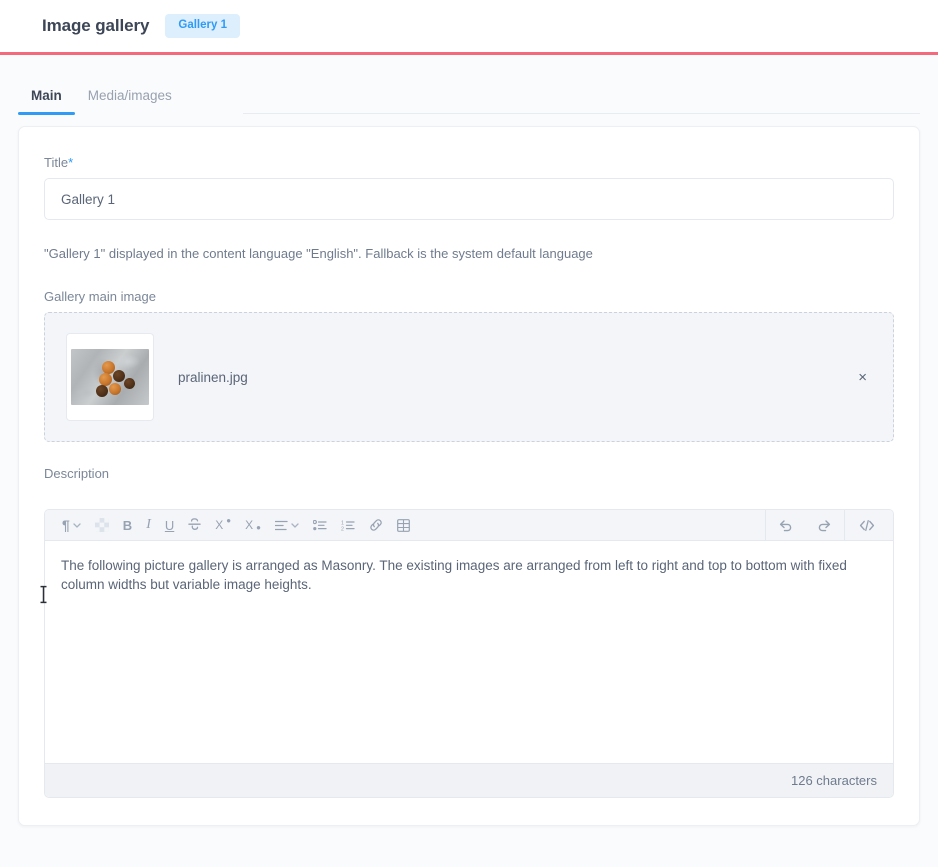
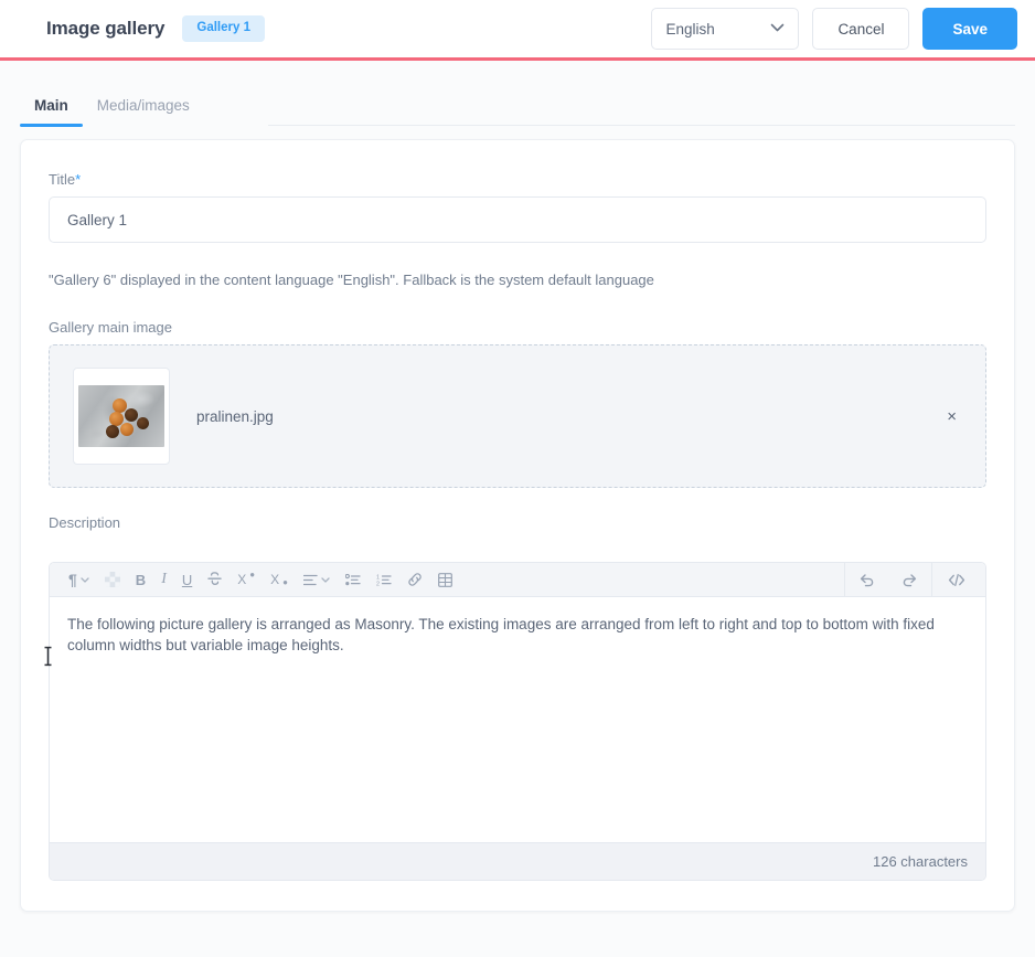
  Image gallery
  Gallery 1
+ English
+ Cancel
+ Save
  Main
  Media/images
  Title*
  Gallery 1
- "Gallery 1" displayed in the content language "English". Fallback is the system default language
+ "Gallery 6" displayed in the content language "English". Fallback is the system default language
  Gallery main image
  pralinen.jpg
  ×
  Description
  ¶
  B
  I
  U
  X
  ●
  X
  ●
  The following picture gallery is arranged as Masonry. The existing images are arranged from left to right and top to bottom with fixed column widths but variable image heights.
  126 characters
